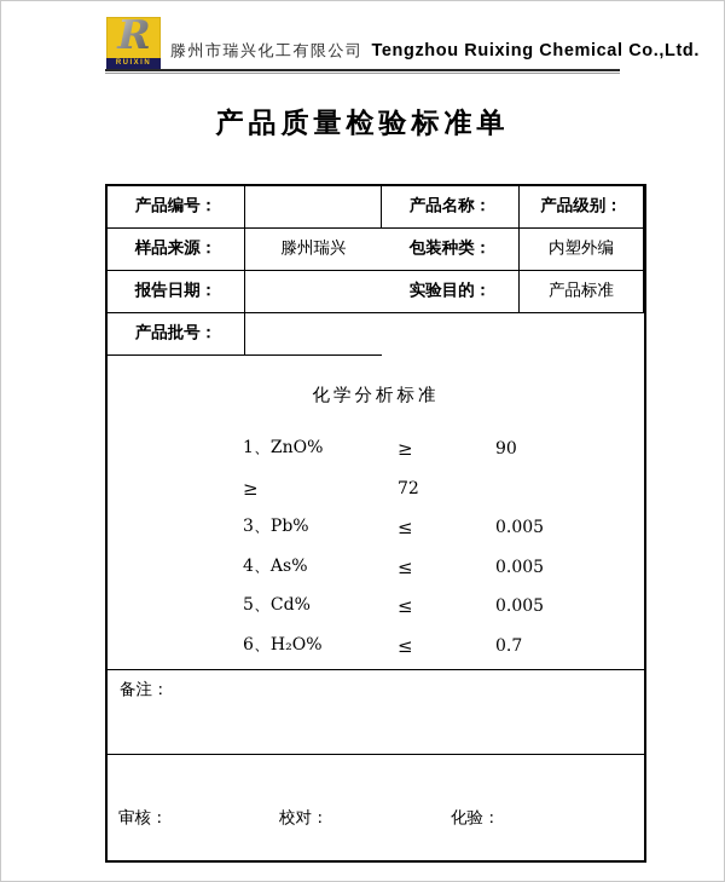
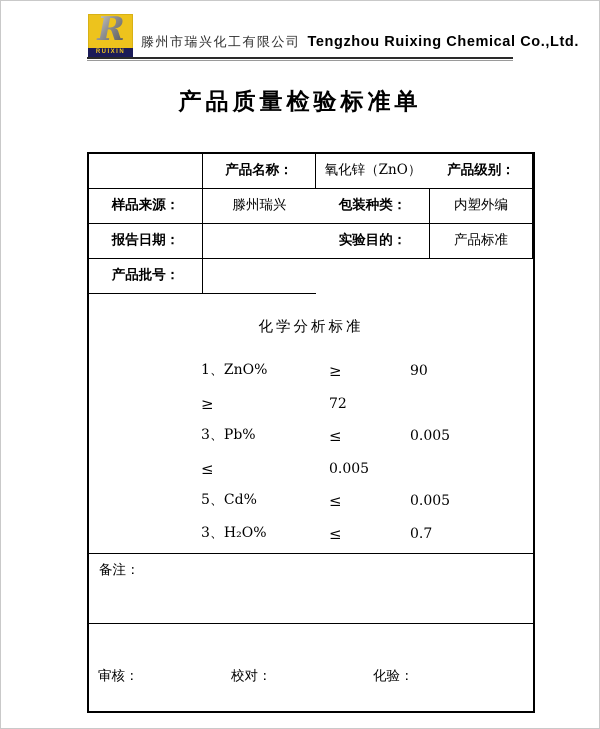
  R
  滕州市瑞兴化工有限公司
  Tengzhou Ruixing Chemical Co.,Ltd.
  产品质量检验标准单
- 产品编号：
  产品名称：
+ 氧化锌（ZnO）
  产品级别：
  样品来源：
  滕州瑞兴
  包装种类：
  内塑外编
  报告日期：
  实验目的：
  产品标准
  产品批号：
  化学分析标准
  1、ZnO%
  ≥
  90
  ≥
  72
  3、Pb%
  ≤
  0.005
- 4、As%
  ≤
  0.005
  5、Cd%
  ≤
  0.005
- 6、H₂O%
+ 3、H₂O%
  ≤
  0.7
  备注：
  审核：
  校对：
  化验：
